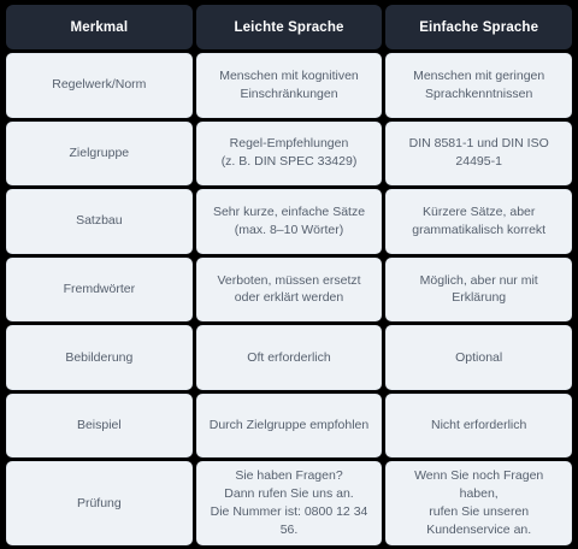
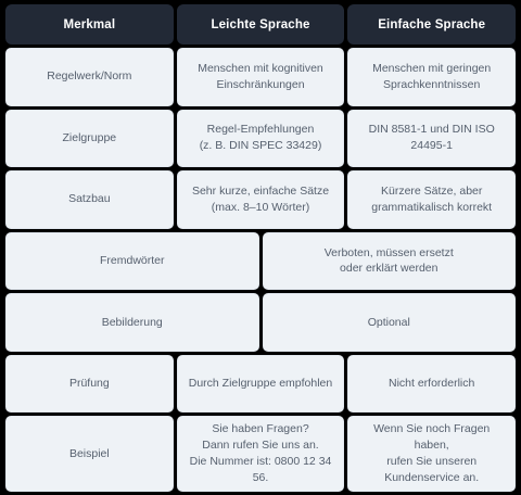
  Merkmal
  Leichte Sprache
  Einfache Sprache
  Regelwerk/Norm
  Menschen mit kognitiven
  Einschränkungen
  Menschen mit geringen
  Sprachkenntnissen
  Zielgruppe
  Regel-Empfehlungen
  (z. B. DIN SPEC 33429)
  DIN 8581-1 und DIN ISO
  24495-1
  Satzbau
  Sehr kurze, einfache Sätze
  (max. 8–10 Wörter)
  Kürzere Sätze, aber
  grammatikalisch korrekt
  Fremdwörter
  Verboten, müssen ersetzt
  oder erklärt werden
- Möglich, aber nur mit Erklärung
  Bebilderung
- Oft erforderlich
  Optional
- Beispiel
+ Prüfung
  Durch Zielgruppe empfohlen
  Nicht erforderlich
- Prüfung
+ Beispiel
  Sie haben Fragen?
  Dann rufen Sie uns an.
  Die Nummer ist: 0800 12 34 56.
  Wenn Sie noch Fragen haben,
  rufen Sie unseren
  Kundenservice an.
